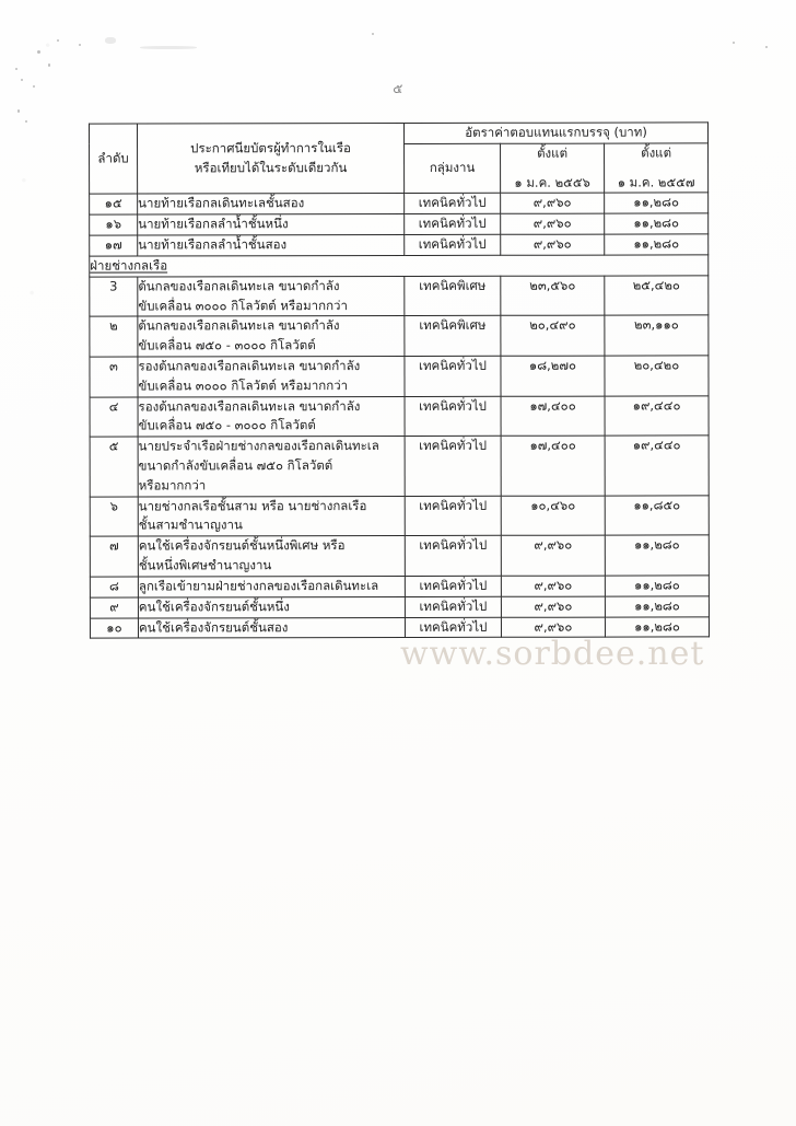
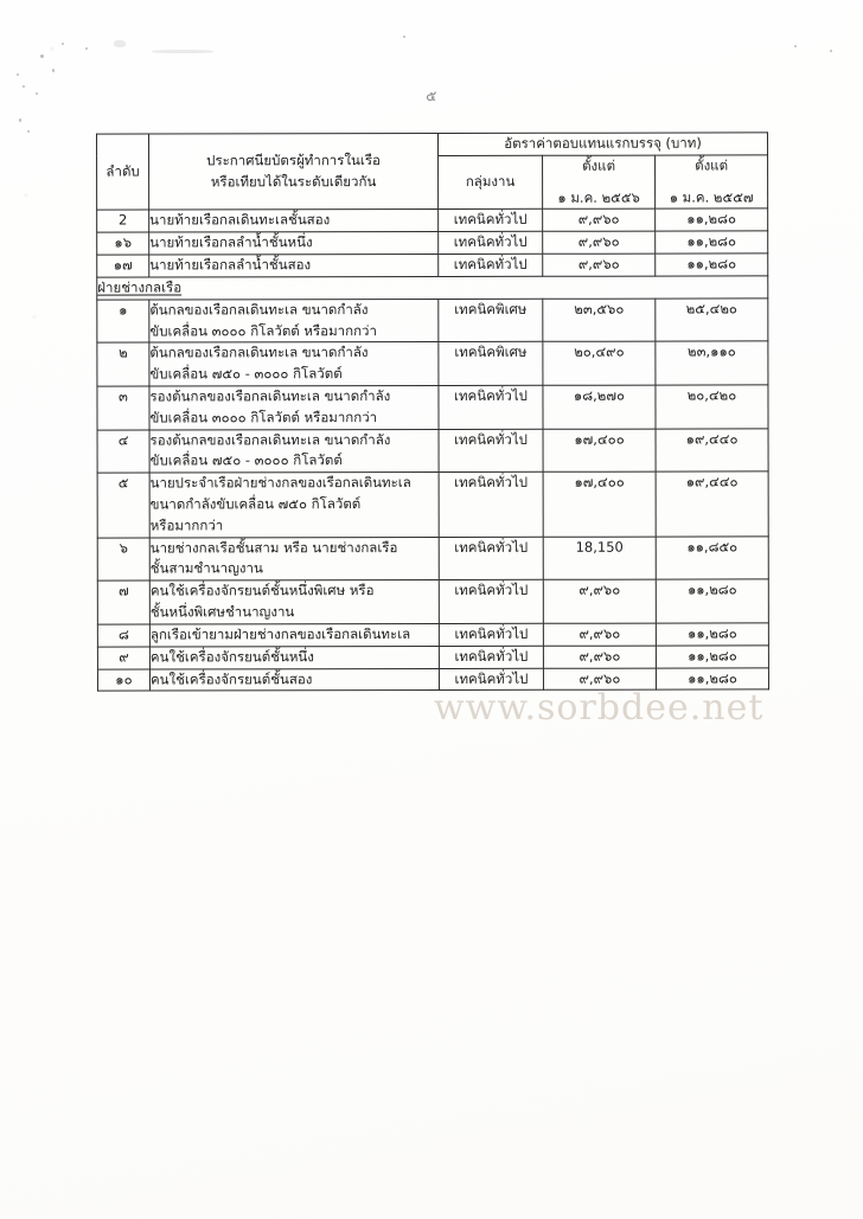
  ๕
  www.sorbdee.net
  ลำดับ	ประกาศนียบัตรผู้ทำการในเรือ หรือเทียบได้ในระดับเดียวกัน	อัตราค่าตอบแทนแรกบรรจุ (บาท)
  กลุ่มงาน	ตั้งแต่ ๑ ม.ค. ๒๕๕๖	ตั้งแต่ ๑ ม.ค. ๒๕๕๗
- ๑๕	นายท้ายเรือกลเดินทะเลชั้นสอง	เทคนิคทั่วไป	๙,๙๖๐	๑๑,๒๘๐
+ 2	นายท้ายเรือกลเดินทะเลชั้นสอง	เทคนิคทั่วไป	๙,๙๖๐	๑๑,๒๘๐
  ๑๖	นายท้ายเรือกลลำน้ำชั้นหนึ่ง	เทคนิคทั่วไป	๙,๙๖๐	๑๑,๒๘๐
  ๑๗	นายท้ายเรือกลลำน้ำชั้นสอง	เทคนิคทั่วไป	๙,๙๖๐	๑๑,๒๘๐
  ฝ่ายช่างกลเรือ
- 3	ต้นกลของเรือกลเดินทะเล ขนาดกำลังขับเคลื่อน ๓๐๐๐ กิโลวัตต์ หรือมากกว่า	เทคนิคพิเศษ	๒๓,๕๖๐	๒๕,๔๒๐
+ ๑	ต้นกลของเรือกลเดินทะเล ขนาดกำลังขับเคลื่อน ๓๐๐๐ กิโลวัตต์ หรือมากกว่า	เทคนิคพิเศษ	๒๓,๕๖๐	๒๕,๔๒๐
  ๒	ต้นกลของเรือกลเดินทะเล ขนาดกำลังขับเคลื่อน ๗๕๐ - ๓๐๐๐ กิโลวัตต์	เทคนิคพิเศษ	๒๐,๔๙๐	๒๓,๑๑๐
  ๓	รองต้นกลของเรือกลเดินทะเล ขนาดกำลังขับเคลื่อน ๓๐๐๐ กิโลวัตต์ หรือมากกว่า	เทคนิคทั่วไป	๑๘,๒๗๐	๒๐,๔๒๐
  ๔	รองต้นกลของเรือกลเดินทะเล ขนาดกำลังขับเคลื่อน ๗๕๐ - ๓๐๐๐ กิโลวัตต์	เทคนิคทั่วไป	๑๗,๔๐๐	๑๙,๔๔๐
  ๕	นายประจำเรือฝ่ายช่างกลของเรือกลเดินทะเลขนาดกำลังขับเคลื่อน ๗๕๐ กิโลวัตต์หรือมากกว่า	เทคนิคทั่วไป	๑๗,๔๐๐	๑๙,๔๔๐
- ๖	นายช่างกลเรือชั้นสาม หรือ นายช่างกลเรือชั้นสามชำนาญงาน	เทคนิคทั่วไป	๑๐,๔๖๐	๑๑,๘๕๐
+ ๖	นายช่างกลเรือชั้นสาม หรือ นายช่างกลเรือชั้นสามชำนาญงาน	เทคนิคทั่วไป	18,150	๑๑,๘๕๐
  ๗	คนใช้เครื่องจักรยนต์ชั้นหนึ่งพิเศษ หรือชั้นหนึ่งพิเศษชำนาญงาน	เทคนิคทั่วไป	๙,๙๖๐	๑๑,๒๘๐
  ๘	ลูกเรือเข้ายามฝ่ายช่างกลของเรือกลเดินทะเล	เทคนิคทั่วไป	๙,๙๖๐	๑๑,๒๘๐
  ๙	คนใช้เครื่องจักรยนต์ชั้นหนึ่ง	เทคนิคทั่วไป	๙,๙๖๐	๑๑,๒๘๐
  ๑๐	คนใช้เครื่องจักรยนต์ชั้นสอง	เทคนิคทั่วไป	๙,๙๖๐	๑๑,๒๘๐
